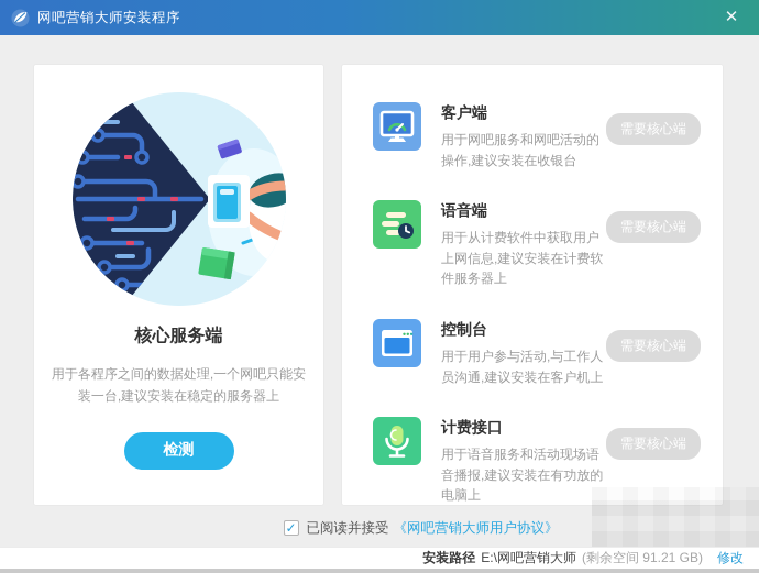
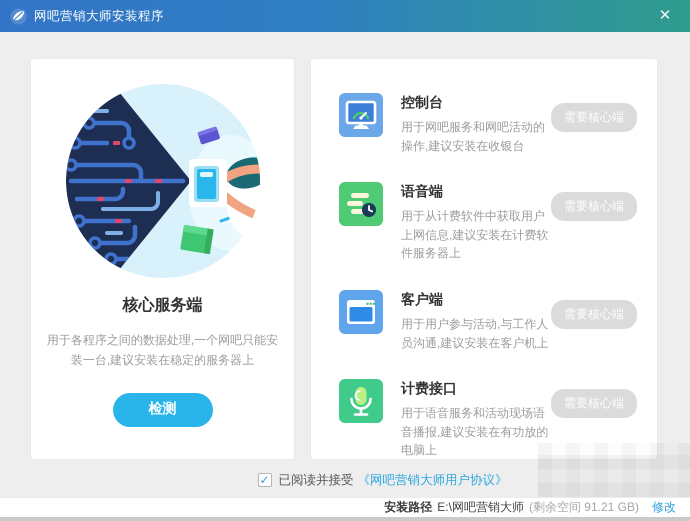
  网吧营销大师安装程序
  ✕
  核心服务端
  用于各程序之间的数据处理,一个网吧只能安装一台,建议安装在稳定的服务器上
  检测
- 客户端
+ 控制台
  用于网吧服务和网吧活动的操作,建议安装在收银台
  需要核心端
  语音端
  用于从计费软件中获取用户上网信息,建议安装在计费软件服务器上
  需要核心端
- 控制台
+ 客户端
  用于用户参与活动,与工作人员沟通,建议安装在客户机上
  需要核心端
  计费接口
  用于语音服务和活动现场语音播报,建议安装在有功放的电脑上
  需要核心端
  ✓
  已阅读并接受
  《网吧营销大师用户协议》
  安装路径
  E:\网吧营销大师
  (剩余空间 91.21 GB)
  修改
